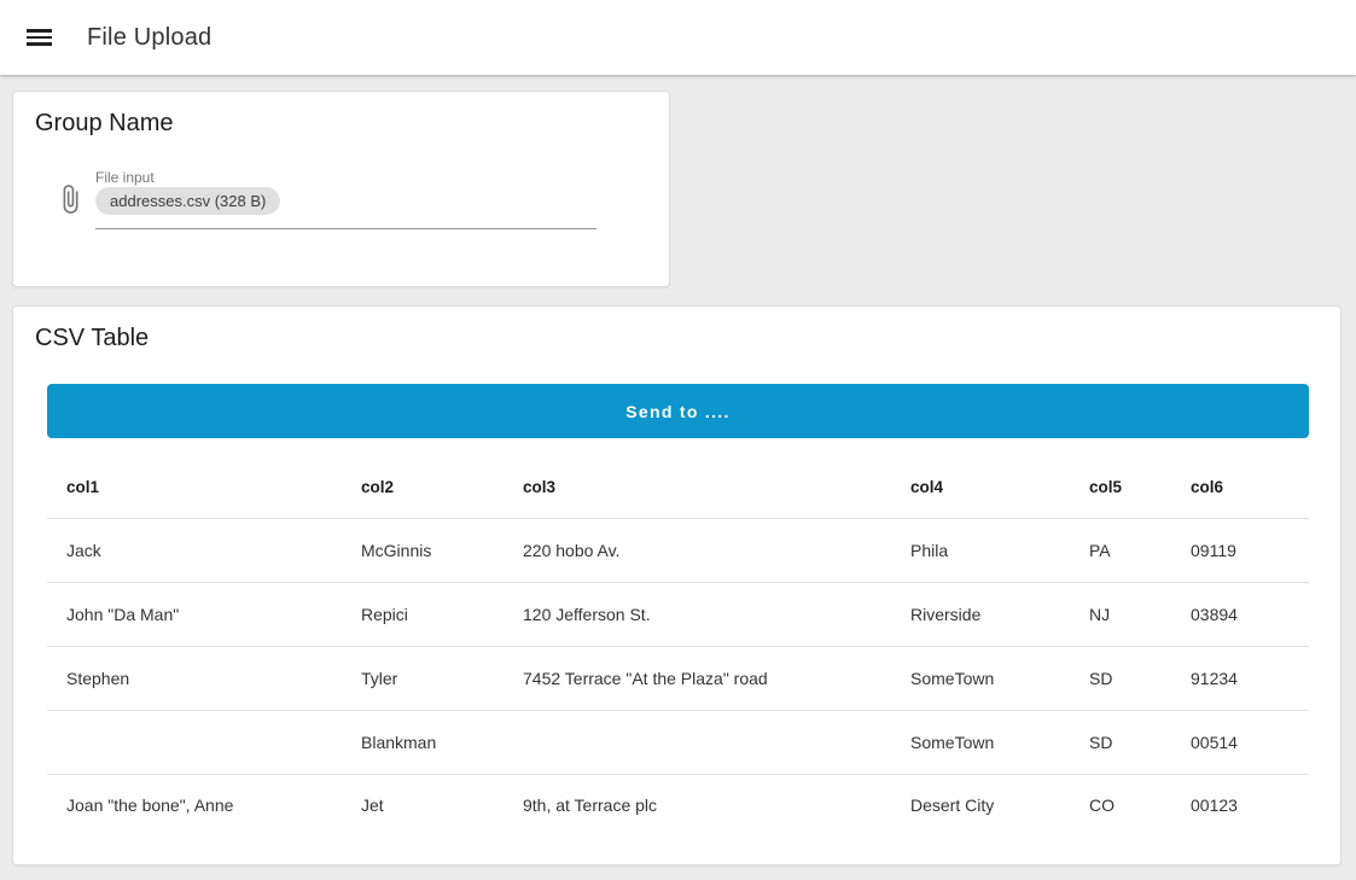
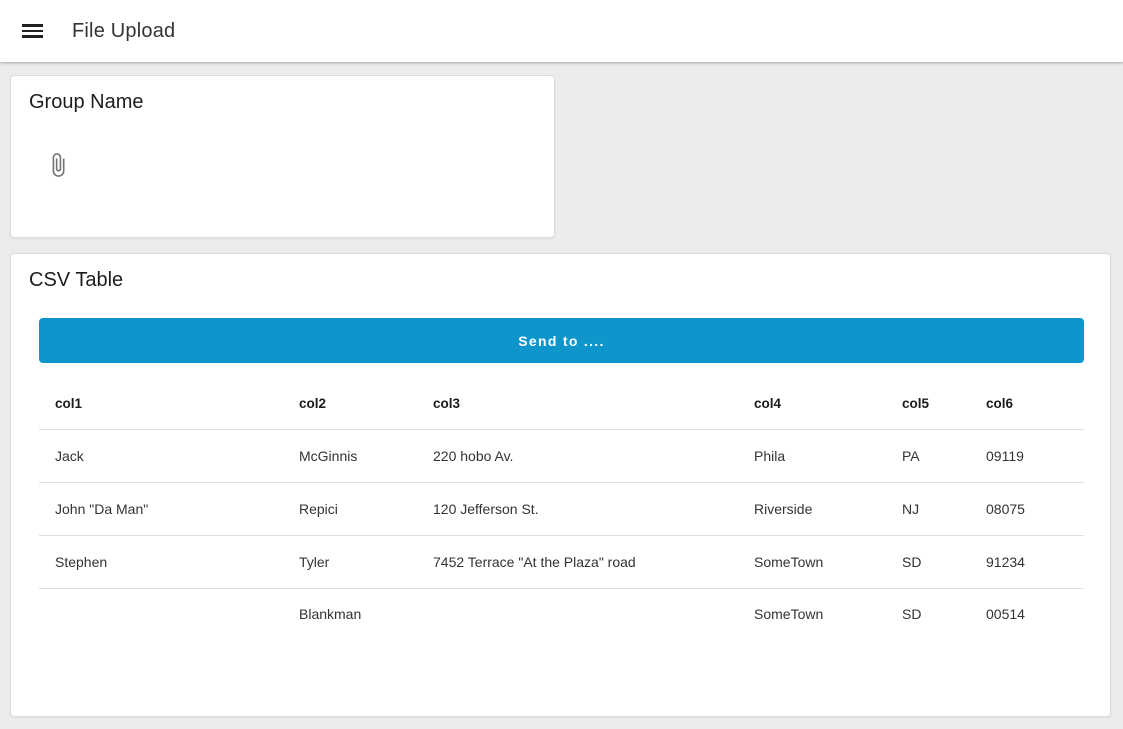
  File Upload
  Group Name
- File input
- addresses.csv (328 B)
  CSV Table
  Send to ....
  col1	col2	col3	col4	col5	col6
  Jack	McGinnis	220 hobo Av.	Phila	PA	09119
- John "Da Man"	Repici	120 Jefferson St.	Riverside	NJ	03894
+ John "Da Man"	Repici	120 Jefferson St.	Riverside	NJ	08075
  Stephen	Tyler	7452 Terrace "At the Plaza" road	SomeTown	SD	91234
  	Blankman		SomeTown	SD	00514
- Joan "the bone", Anne	Jet	9th, at Terrace plc	Desert City	CO	00123
